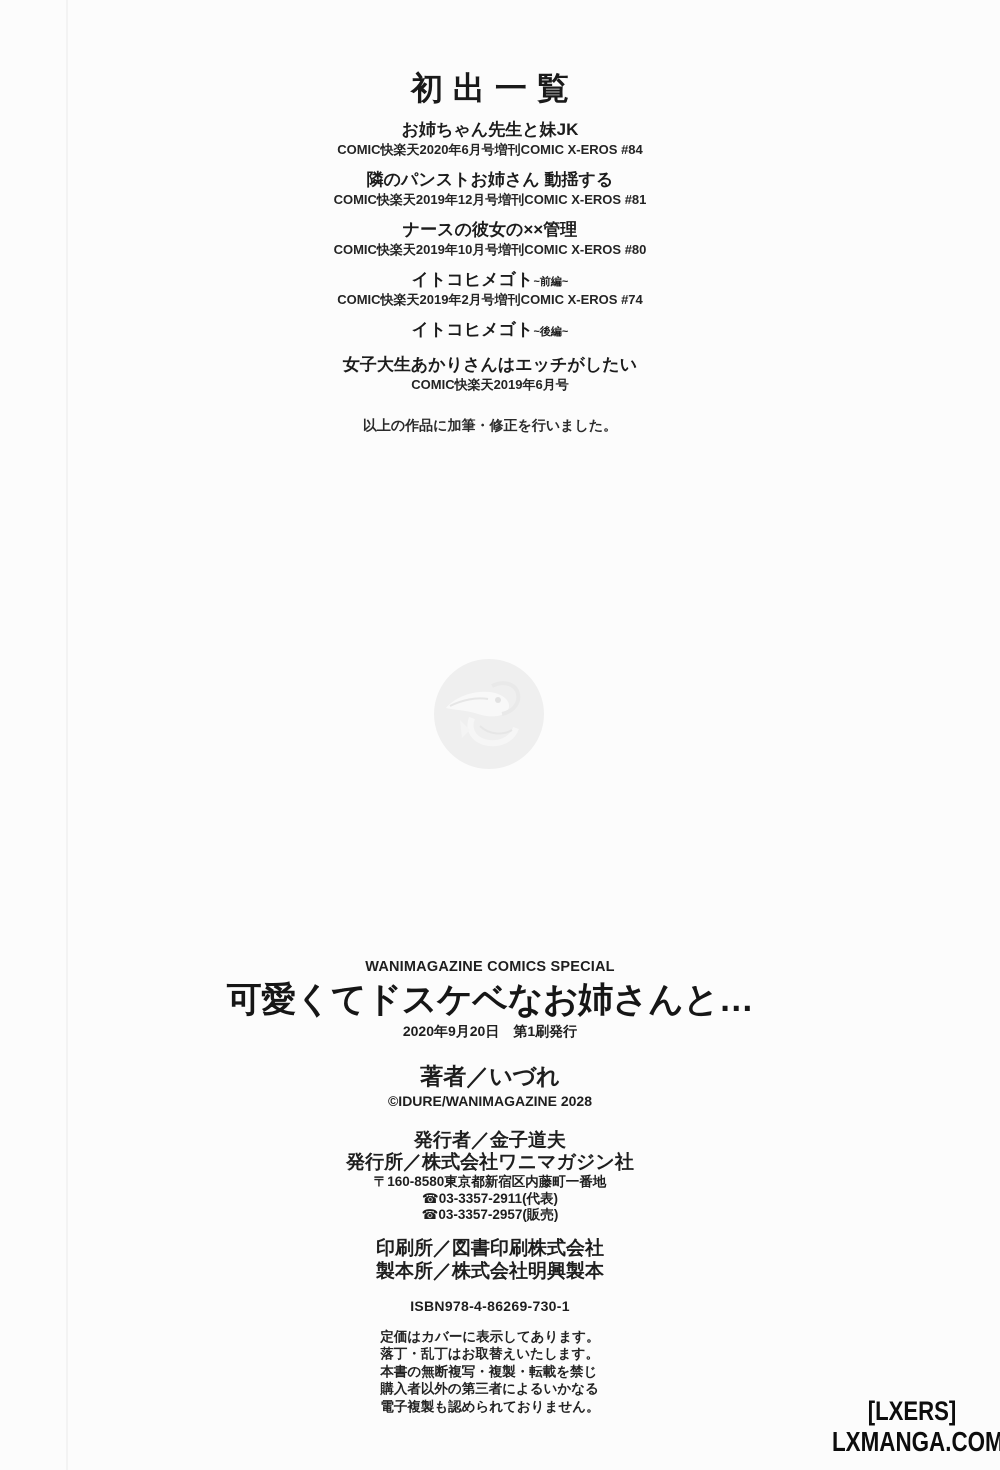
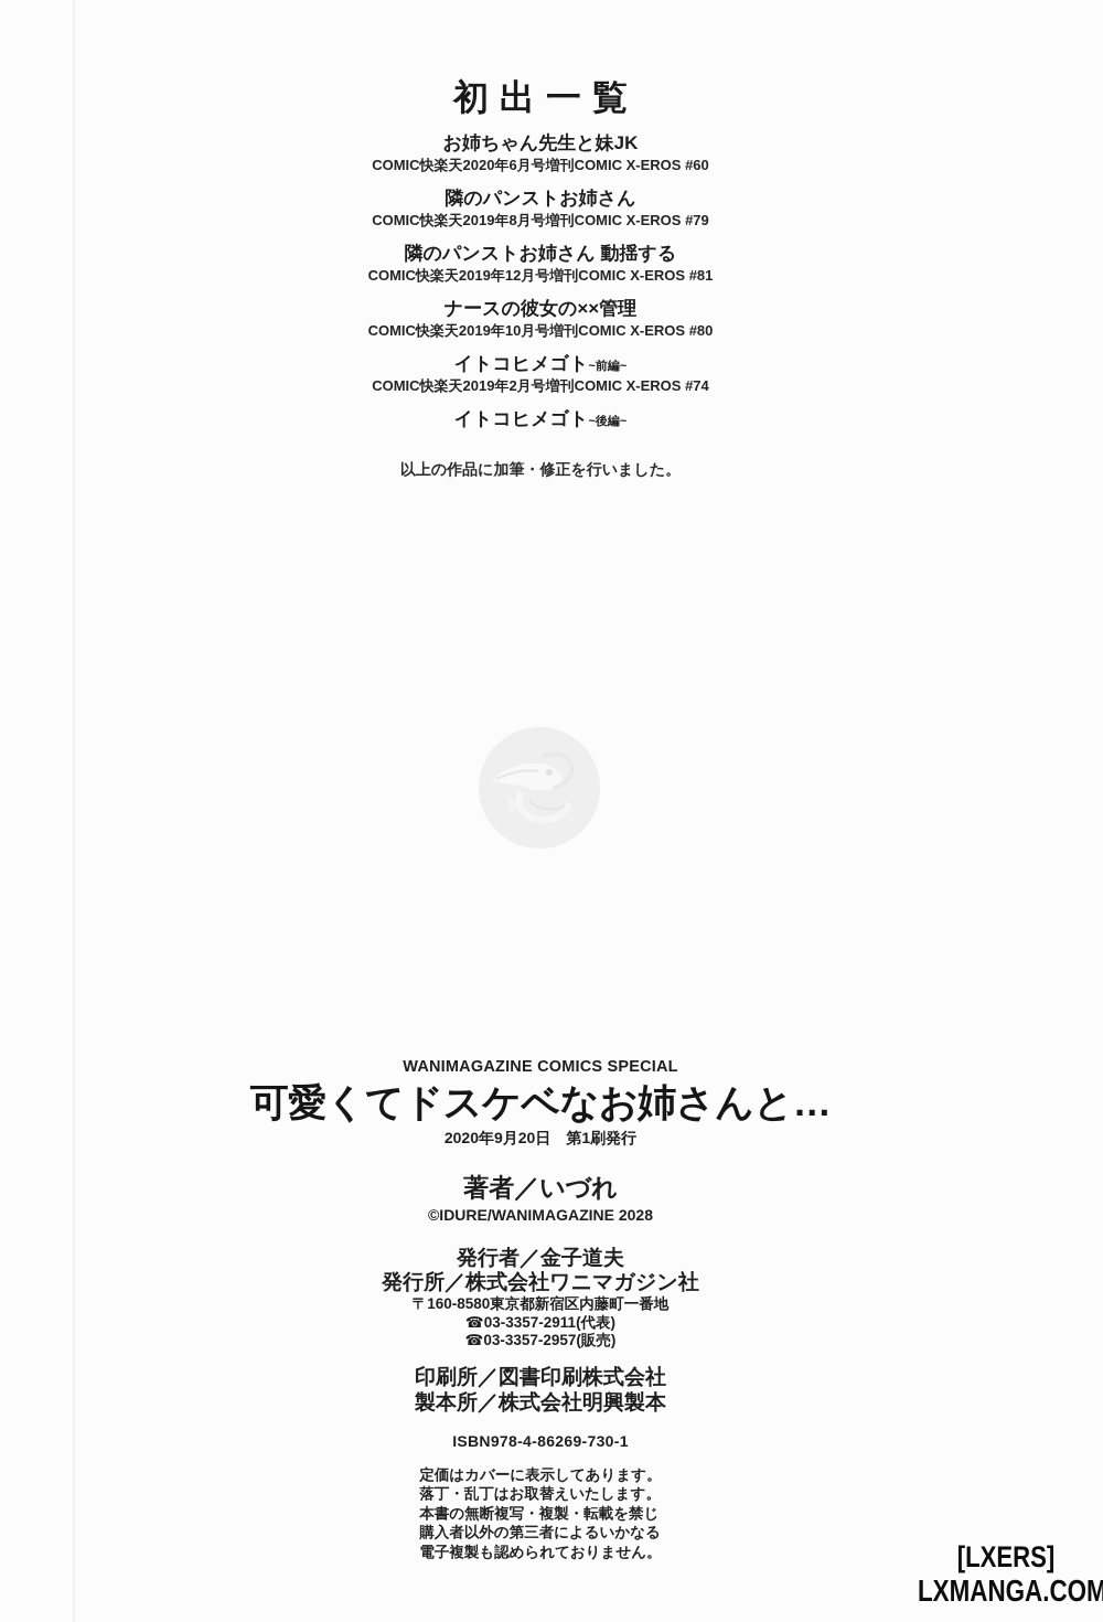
  初出一覧
  お姉ちゃん先生と妹JK
- COMIC快楽天2020年6月号増刊COMIC X-EROS #84
+ COMIC快楽天2020年6月号増刊COMIC X-EROS #60
+ 隣のパンストお姉さん
+ COMIC快楽天2019年8月号増刊COMIC X-EROS #79
  隣のパンストお姉さん 動揺する
  COMIC快楽天2019年12月号増刊COMIC X-EROS #81
  ナースの彼女の××管理
  COMIC快楽天2019年10月号増刊COMIC X-EROS #80
  イトコヒメゴト~前編~
  COMIC快楽天2019年2月号増刊COMIC X-EROS #74
  イトコヒメゴト~後編~
- 女子大生あかりさんはエッチがしたい
- COMIC快楽天2019年6月号
  以上の作品に加筆・修正を行いました。
  WANIMAGAZINE COMICS SPECIAL
  可愛くてドスケベなお姉さんと…
  2020年9月20日 第1刷発行
  著者／いづれ
  ©IDURE/WANIMAGAZINE 2028
  発行者／金子道夫
  発行所／株式会社ワニマガジン社
  〒160-8580東京都新宿区内藤町一番地
  ☎03-3357-2911(代表)
  ☎03-3357-2957(販売)
  印刷所／図書印刷株式会社
  製本所／株式会社明興製本
  ISBN978-4-86269-730-1
  定価はカバーに表示してあります。
  落丁・乱丁はお取替えいたします。
  本書の無断複写・複製・転載を禁じ
  購入者以外の第三者によるいかなる
  電子複製も認められておりません。
  [LXERS]
  LXMANGA.COM
